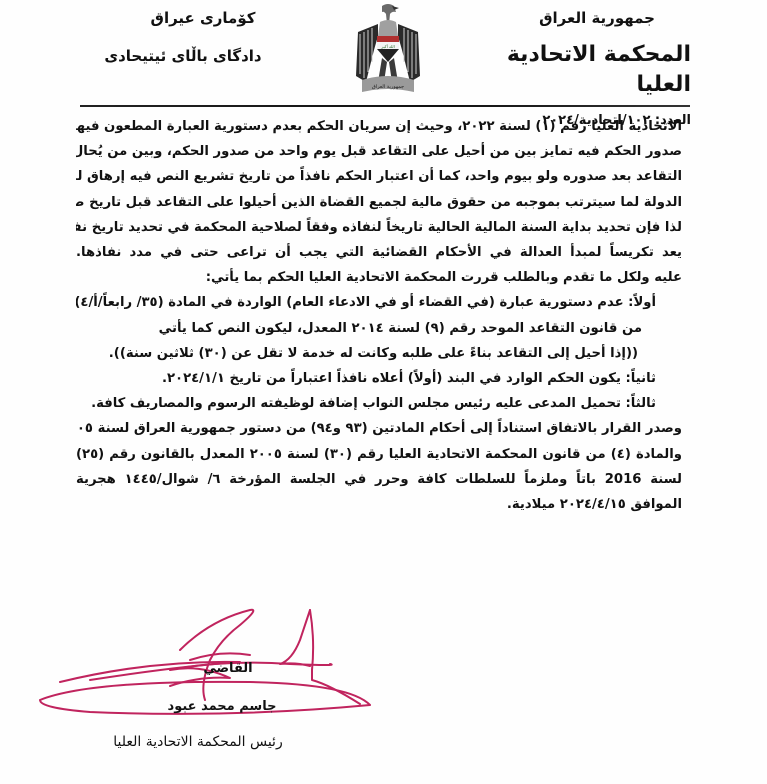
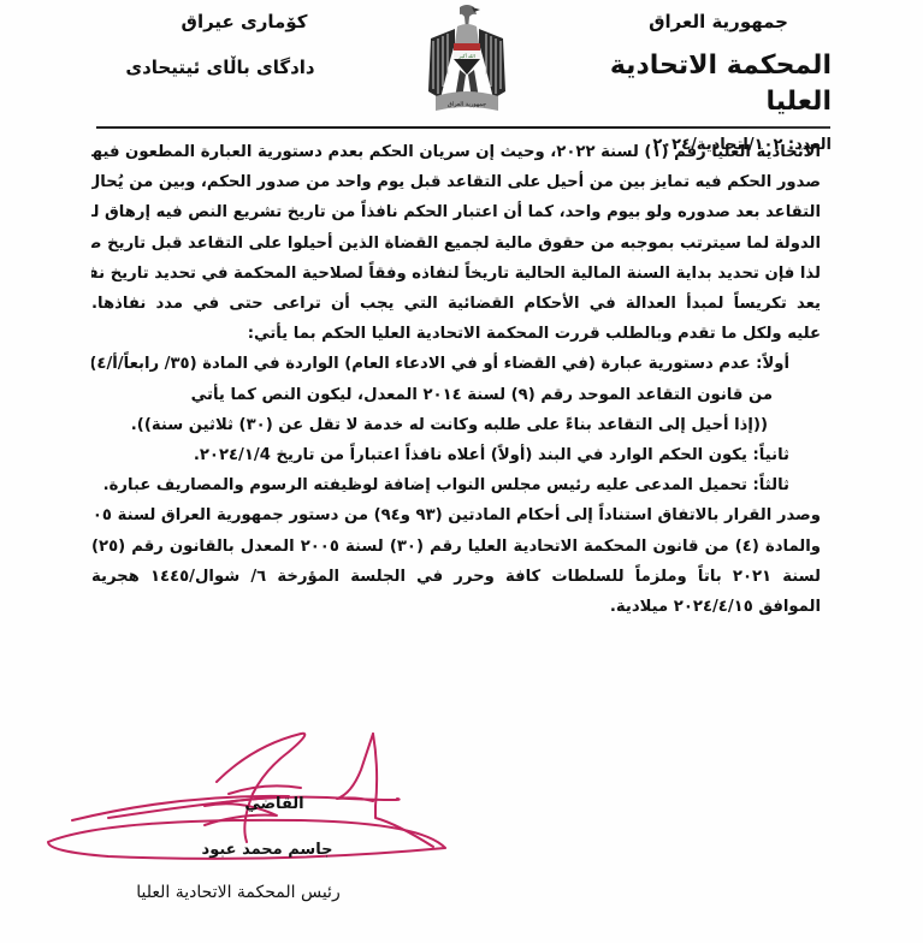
  جمهورية العراق
  المحكمة الاتحادية العليا
  العدد: ١٠٢/اتحادية/٢٠٢٤
  كۆمارى عيراق
  دادگاى باڵاى ئيتيحادى
  الاتحادية العليا رقم (١) لسنة ٢٠٢٢، وحيث إن سريان الحكم بعدم دستورية العبارة المطعون فيه
  صدور الحكم فيه تمايز بين من أحيل على التقاعد قبل يوم واحد من صدور الحكم، وبين من يُحال
  التقاعد بعد صدوره ولو بيوم واحد، كما أن اعتبار الحكم نافذاً من تاريخ تشريع النص فيه إرهاق ل
  الدولة لما سيترتب بموجبه من حقوق مالية لجميع القضاة الذين أحيلوا على التقاعد قبل تاريخ ص
  لذا فإن تحديد بداية السنة المالية الحالية تاريخاً لنفاذه وفقاً لصلاحية المحكمة في تحديد تاريخ نف
  يعد تكريساً لمبدأ العدالة في الأحكام القضائية التي يجب أن تراعى حتى في مدد نفاذها.
  عليه ولكل ما تقدم وبالطلب قررت المحكمة الاتحادية العليا الحكم بما يأتي:
  أولاً: عدم دستورية عبارة (في القضاء أو في الادعاء العام) الواردة في المادة (٣٥/ رابعاً/أ/٤)
  من قانون التقاعد الموحد رقم (٩) لسنة ٢٠١٤ المعدل، ليكون النص كما يأتي
  ((إذا أحيل إلى التقاعد بناءً على طلبه وكانت له خدمة لا تقل عن (٣٠) ثلاثين سنة)).
- ثانياً: يكون الحكم الوارد في البند (أولاً) أعلاه نافذاً اعتباراً من تاريخ ٢٠٢٤/١/١.
+ ثانياً: يكون الحكم الوارد في البند (أولاً) أعلاه نافذاً اعتباراً من تاريخ ٢٠٢٤/١/4.
- ثالثاً: تحميل المدعى عليه رئيس مجلس النواب إضافة لوظيفته الرسوم والمصاريف كافة.
+ ثالثاً: تحميل المدعى عليه رئيس مجلس النواب إضافة لوظيفته الرسوم والمصاريف عبارة.
  وصدر القرار بالاتفاق استناداً إلى أحكام المادتين (٩٣ و٩٤) من دستور جمهورية العراق لسنة ٠٥
  والمادة (٤) من قانون المحكمة الاتحادية العليا رقم (٣٠) لسنة ٢٠٠٥ المعدل بالقانون رقم (٢٥)
- لسنة 2016 باتاً وملزماً للسلطات كافة وحرر في الجلسة المؤرخة ٦/ شوال/١٤٤٥ هجرية
+ لسنة ٢٠٢١ باتاً وملزماً للسلطات كافة وحرر في الجلسة المؤرخة ٦/ شوال/١٤٤٥ هجرية
  الموافق ٢٠٢٤/٤/١٥ ميلادية.
  القاضي
  جاسم محمد عبود
  رئيس المحكمة الاتحادية العليا
